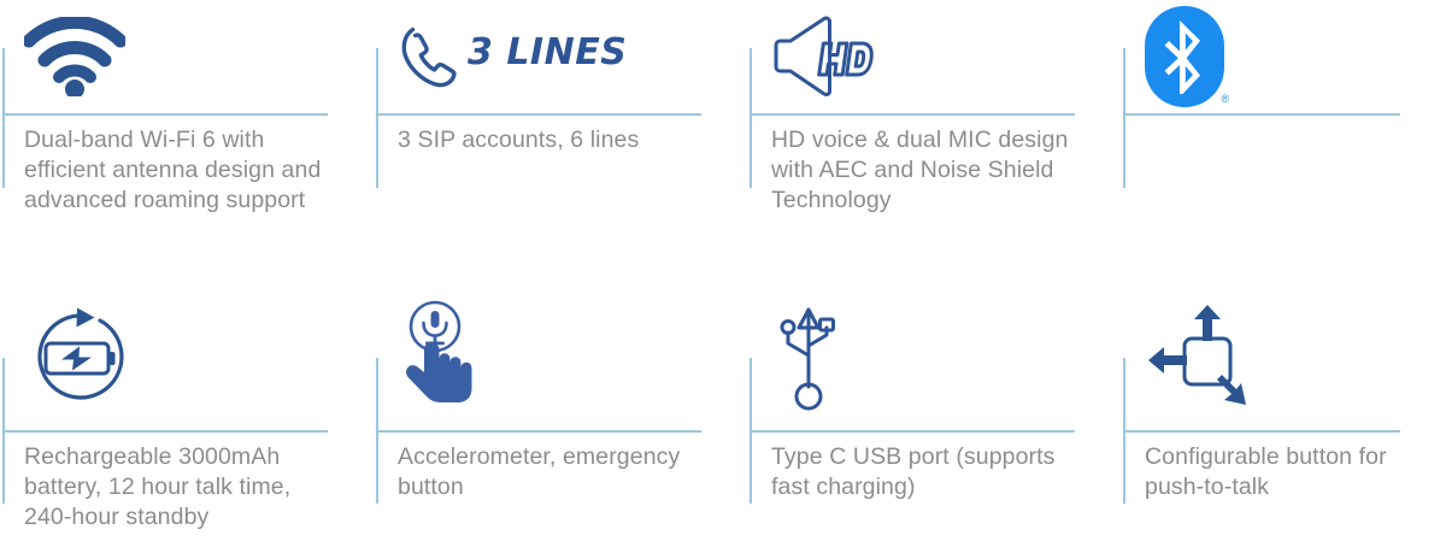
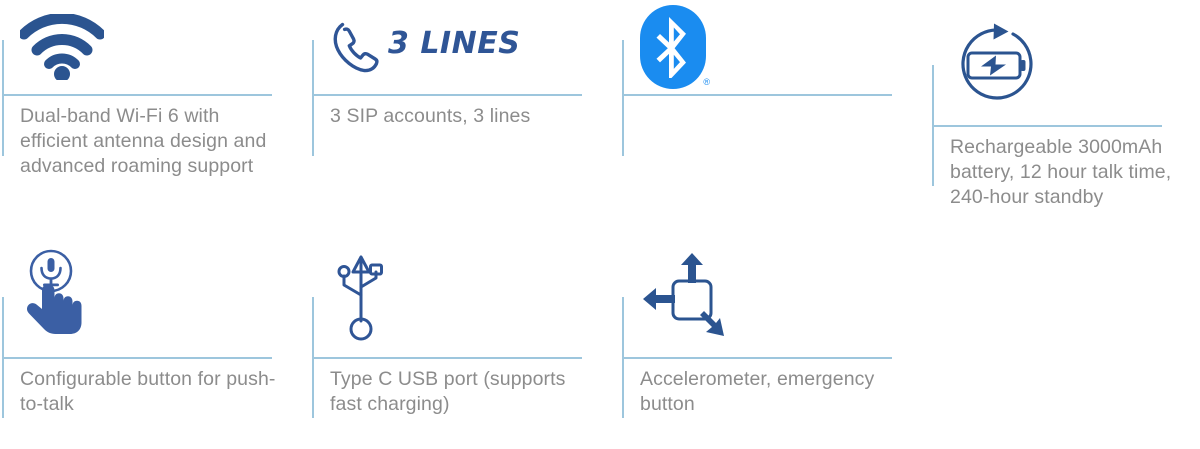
  Dual-band Wi-Fi 6 with efficient antenna design and advanced roaming support
  3 LINES
- 3 SIP accounts, 6 lines
+ 3 SIP accounts, 3 lines
- HD voice & dual MIC design with AEC and Noise Shield Technology
  ®
  Rechargeable 3000mAh battery, 12 hour talk time, 240-hour standby
- Accelerometer, emergency button
+ Configurable button for push-to-talk
  Type C USB port (supports fast charging)
- Configurable button for push-to-talk
+ Accelerometer, emergency button
